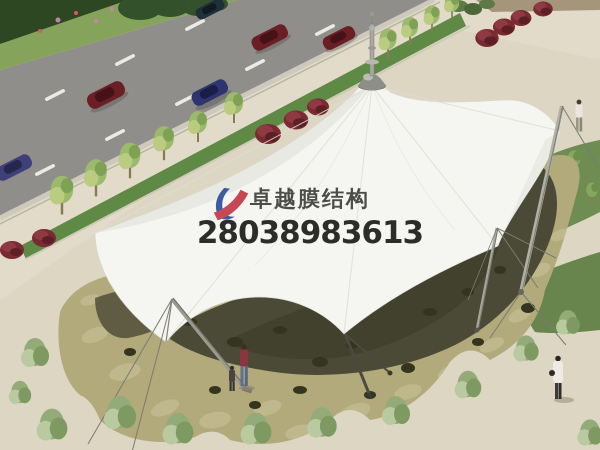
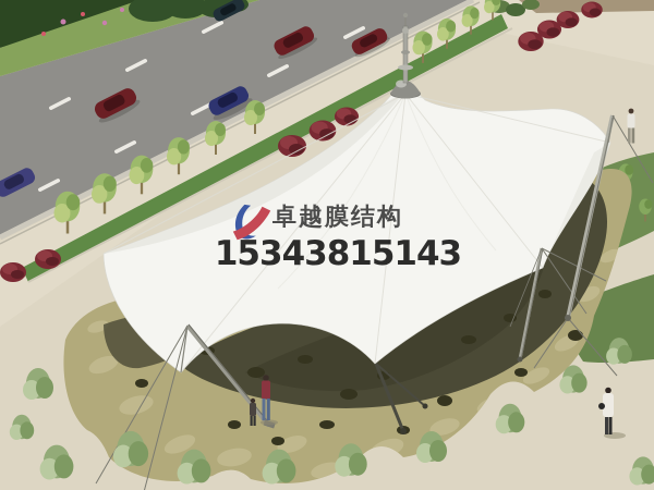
  卓越膜结构
- 28038983613
+ 15343815143
